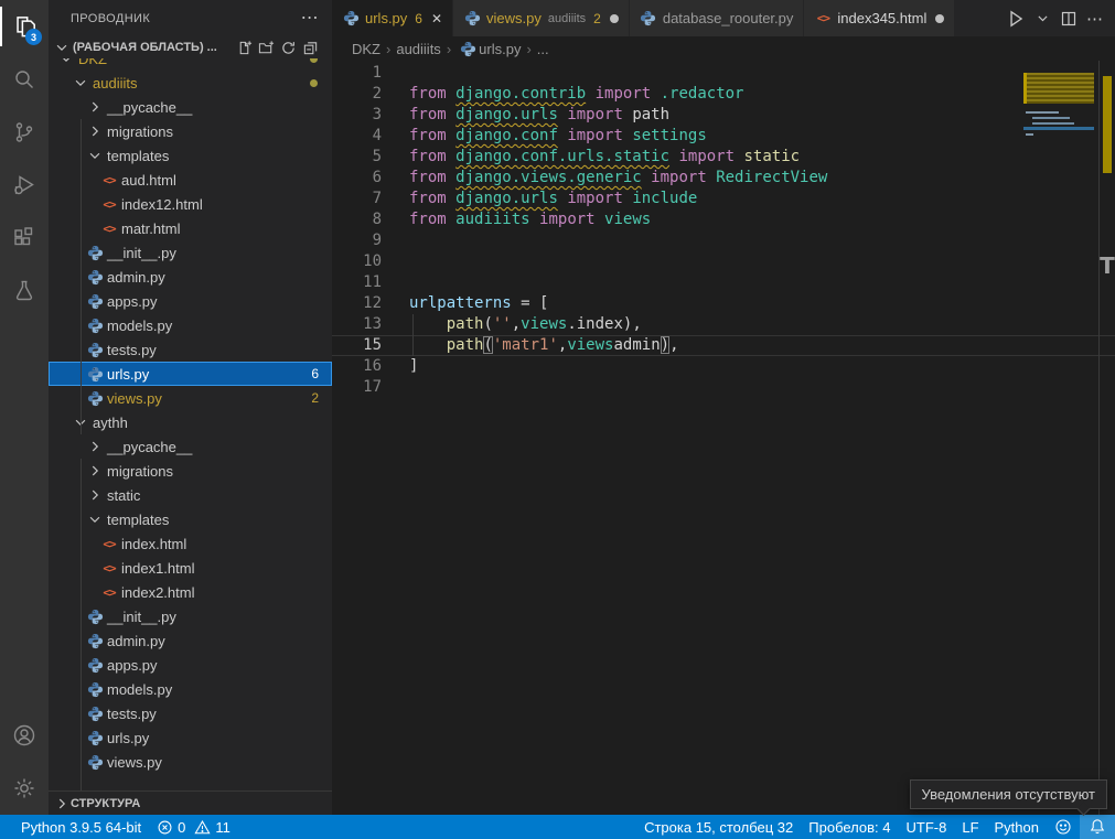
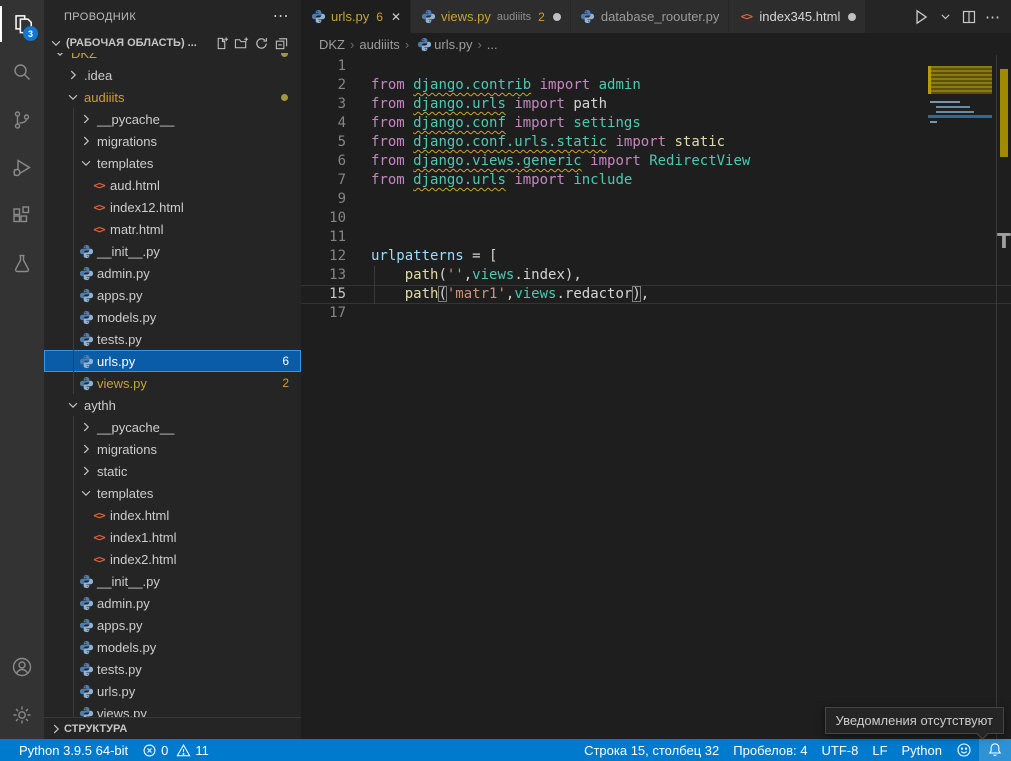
  3
  ПРОВОДНИК
  ⋯
  (РАБОЧАЯ ОБЛАСТЬ) ...
  DKZ
+ .idea
  audiiits
  __pycache__
  migrations
  templates
  <>
  aud.html
  <>
  index12.html
  <>
  matr.html
  __init__.py
  admin.py
  apps.py
  models.py
  tests.py
  urls.py
  6
  views.py
  2
  aythh
  __pycache__
  migrations
  static
  templates
  <>
  index.html
  <>
  index1.html
  <>
  index2.html
  __init__.py
  admin.py
  apps.py
  models.py
  tests.py
  urls.py
  views.py
  СТРУКТУРА
  urls.py
  6
  ✕
  views.py
  audiiits
  2
  database_roouter.py
  <>
  index345.html
  ⋯
  DKZ
  ›
  audiiits
  ›
  urls.py
  ›
  ...
  1
  2
- from django.contrib import .redactor
+ from django.contrib import admin
  3
  from django.urls import path
  4
  from django.conf import settings
  5
  from django.conf.urls.static import static
  6
  from django.views.generic import RedirectView
  7
  from django.urls import include
- 8
- from audiiits import views
  9
  10
  11
  12
  urlpatterns = [
  13
  path('',views.index),
  15
- path('matr1',viewsadmin),
+ path('matr1',views.redactor),
- 16
- ]
  17
  T
  Уведомления отсутствуют
  Python 3.9.5 64-bit
  0
  11
  Строка 15, столбец 32
  Пробелов: 4
  UTF-8
  LF
  Python
